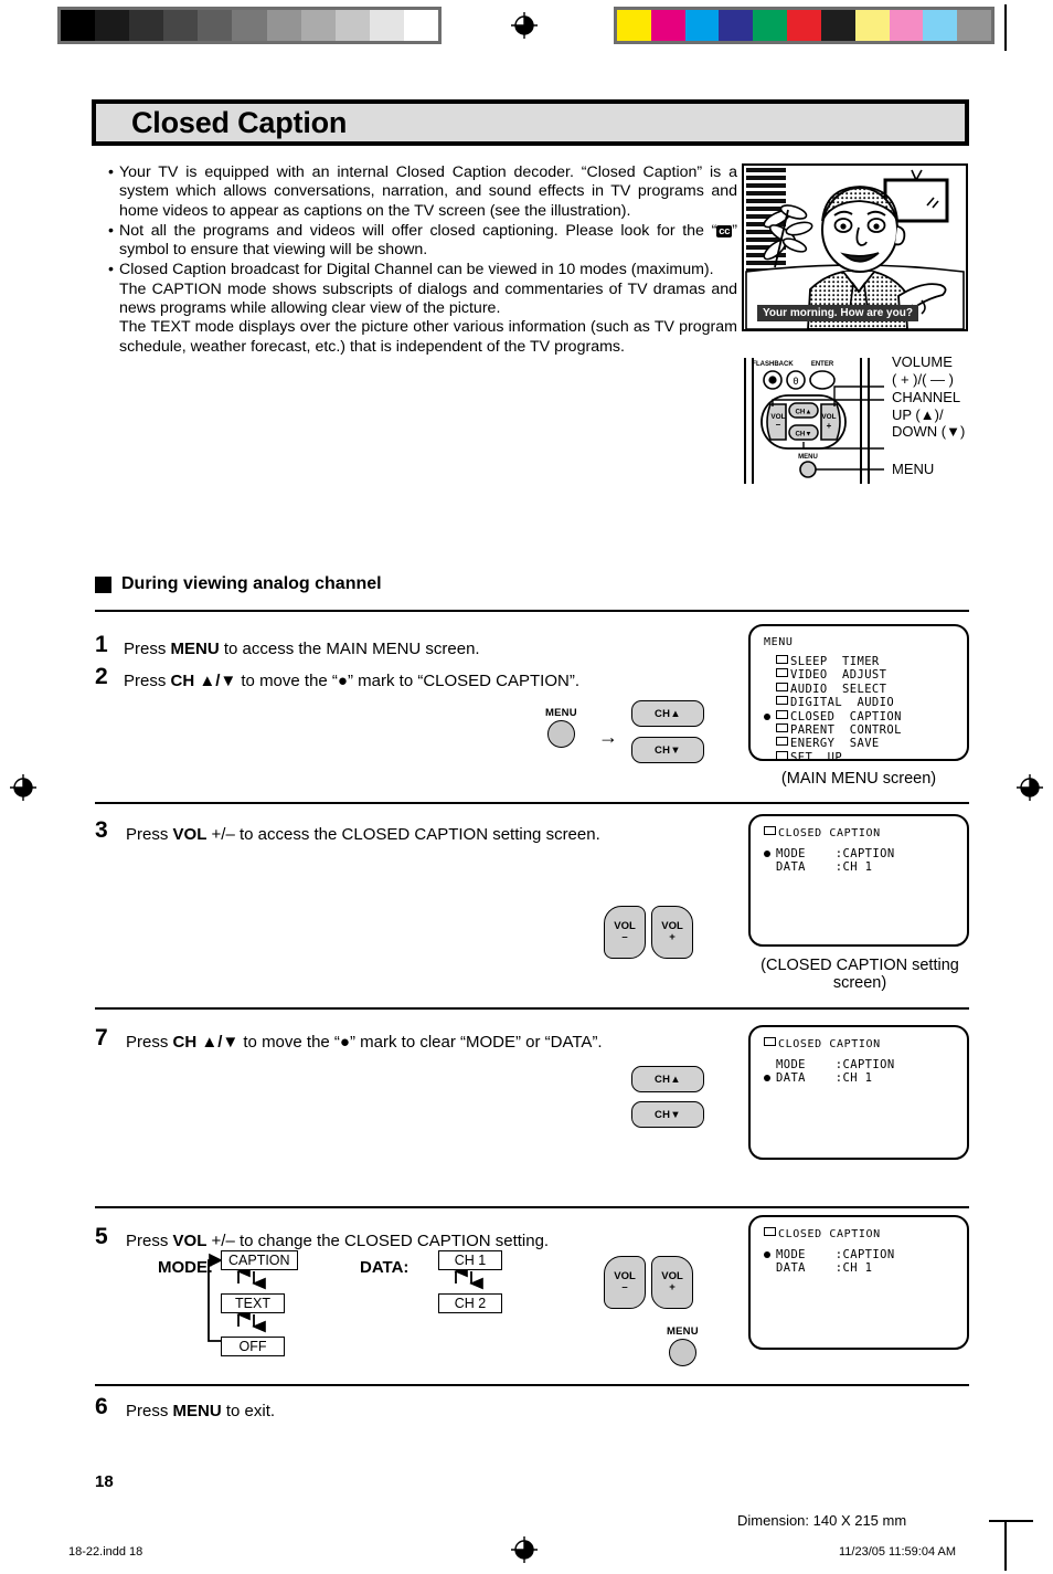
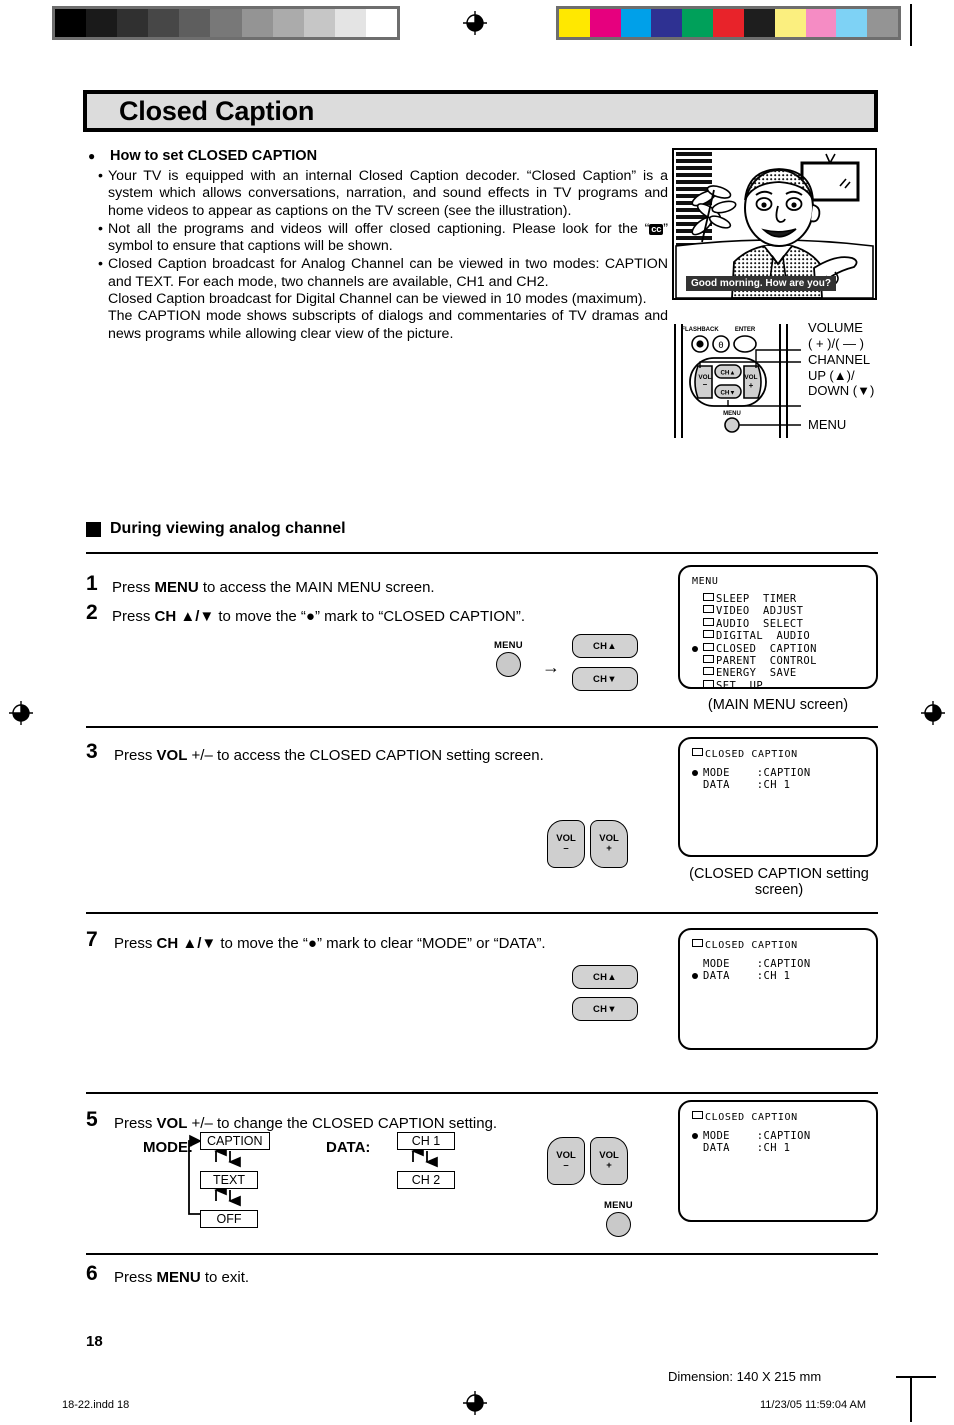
  Closed Caption
+ ●
+ How to set CLOSED CAPTION
  •
  Your TV is equipped with an internal Closed Caption decoder. “Closed Caption” is a system which allows conversations, narration, and sound effects in TV programs and home videos to appear as captions on the TV screen (see the illustration).
  •
- Not all the programs and videos will offer closed captioning. Please look for the “ cc ” symbol to ensure that viewing will be shown.
+ Not all the programs and videos will offer closed captioning. Please look for the “ cc ” symbol to ensure that captions will be shown.
  •
+ Closed Caption broadcast for Analog Channel can be viewed in two modes: CAPTION and TEXT. For each mode, two channels are available, CH1 and CH2.
  Closed Caption broadcast for Digital Channel can be viewed in 10 modes (maximum).
  The CAPTION mode shows subscripts of dialogs and commentaries of TV dramas and news programs while allowing clear view of the picture.
- The TEXT mode displays over the picture other various information (such as TV program schedule, weather forecast, etc.) that is independent of the TV programs.
- Your morning. How are you?
+ Good morning. How are you?
  0
  –
  +
  VOLUME
  ( + )/( — )
  CHANNEL
  UP (▲)/
  DOWN (▼)
  MENU
  During viewing analog channel
  1
  Press MENU to access the MAIN MENU screen.
  2
  Press CH ▲/▼ to move the “●” mark to “CLOSED CAPTION”.
  MENU
  →
  CH▲
  CH▼
  MENU
  SLEEP TIMER
  VIDEO ADJUST
  AUDIO SELECT
  DIGITAL AUDIO
  CLOSED CAPTION
  PARENT CONTROL
  ENERGY SAVE
  SET UP
  (MAIN MENU screen)
  3
  Press VOL +/– to access the CLOSED CAPTION setting screen.
  VOL
  –
  VOL
  +
  CLOSED CAPTION
  MODE :CAPTION
  DATA :CH 1
  (CLOSED CAPTION setting screen)
  7
  Press CH ▲/▼ to move the “●” mark to clear “MODE” or “DATA”.
  CH▲
  CH▼
  CLOSED CAPTION
  MODE :CAPTION
  DATA :CH 1
  5
  Press VOL +/– to change the CLOSED CAPTION setting.
  MODE:
  CAPTION
  TEXT
  OFF
  DATA:
  CH 1
  CH 2
  VOL
  –
  VOL
  +
  MENU
  CLOSED CAPTION
  MODE :CAPTION
  DATA :CH 1
  6
  Press MENU to exit.
  18
  Dimension: 140 X 215 mm
  18-22.indd 18
  11/23/05 11:59:04 AM
